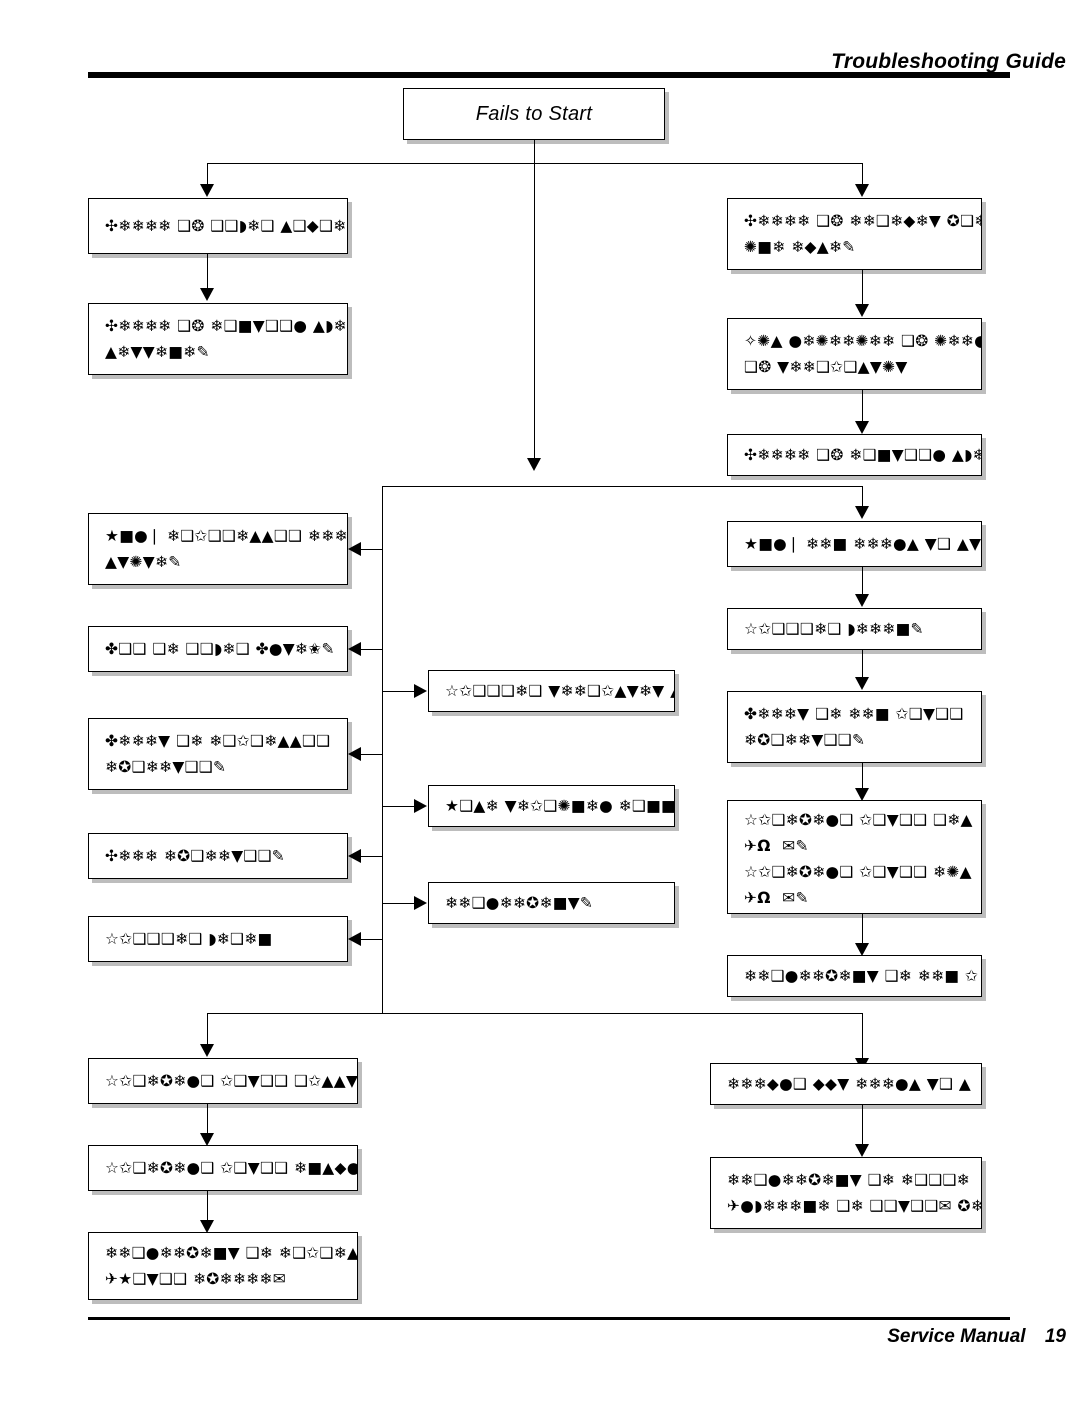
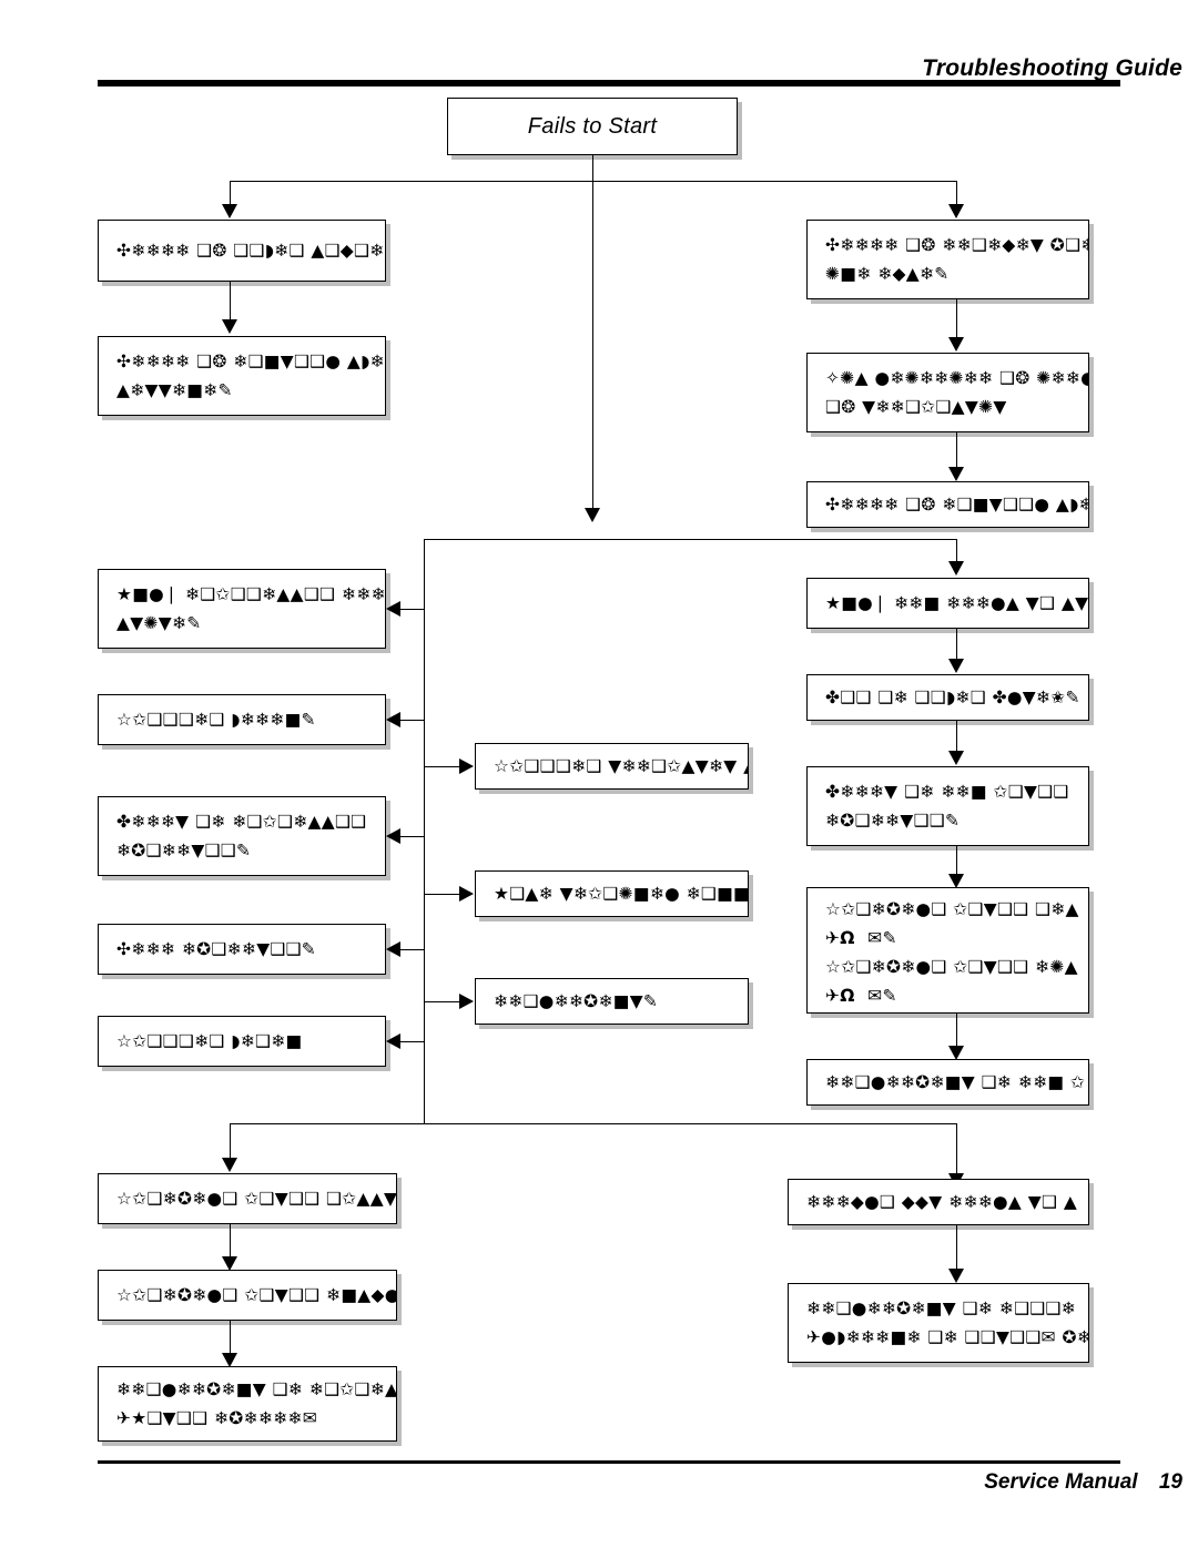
  Troubleshooting Guide
  Fails to Start
  ✣❄❄❄❄ ❑❂ ❑❑◗❄❑ ▲❑◆❑❄
  ✣❄❄❄❄ ❑❂ ❄❑■▼❑❑● ▲◗❄
  ▲❄▼▼❄■❄✎
  ✣❄❄❄❄ ❑❂ ❄❄❑❄◆❄▼ ✪❑❄
  ✺■❄ ❄◆▲❄✎
  ✧✺▲ ●❄✺❄❄✺❄❄ ❑❂ ✺❄❄●
  ❑❂ ▼❄❄❑✩❑▲▼✺▼
  ✣❄❄❄❄ ❑❂ ❄❑■▼❑❑● ▲◗❄
  ★■●❘ ❄❑✩❑❑❄▲▲❑❑ ❄❄❄
  ▲▼✺▼❄✎
- ✤❑❑ ❑❄ ❑❑◗❄❑ ✤●▼❄✬✎
+ ☆✩❑❑❑❄❑ ◗❄❄❄■✎
  ✤❄❄❄▼ ❑❄ ❄❑✩❑❄▲▲❑❑
  ❄✪❑❄❄▼❑❑✎
  ✣❄❄❄ ❄✪❑❄❄▼❑❑✎
  ☆✩❑❑❑❄❑ ◗❄❑❄■
  ☆✩❑❑❑❄❑ ▼❄❄❑✩▲▼❄▼
  ★❑▲❄ ▼❄✩❑✺■❄● ❄❑■■
  ❄❄❑●❄❄✪❄■▼✎
  ★■●❘ ❄❄■ ❄❄❄●▲ ▼❑ ▲▼
- ☆✩❑❑❑❄❑ ◗❄❄❄■✎
+ ✤❑❑ ❑❄ ❑❑◗❄❑ ✤●▼❄✬✎
  ✤❄❄❄▼ ❑❄ ❄❄■ ✩❑▼❑❑
  ❄✪❑❄❄▼❑❑✎
  ☆✩❑❄✪❄●❑ ✩❑▼❑❑ ❑❄▲
  ✈Ω ✉✎
  ☆✩❑❄✪❄●❑ ✩❑▼❑❑ ❄✺▲
  ✈Ω ✉✎
  ❄❄❑●❄❄✪❄■▼ ❑❄ ❄❄■ ✩
  ☆✩❑❄✪❄●❑ ✩❑▼❑❑ ❑✩▲▲▼
  ☆✩❑❄✪❄●❑ ✩❑▼❑❑ ❄■▲◆●
  ❄❄❑●❄❄✪❄■▼ ❑❄ ❄❑✩❑❄▲
  ✈★❑▼❑❑ ❄✪❄❄❄❄✉
  ❄❄❄◆●❑ ◆◆▼ ❄❄❄●▲ ▼❑ ▲
  ❄❄❑●❄❄✪❄■▼ ❑❄ ❄❑❑❑❄
  ✈●◗❄❄❄■❄ ❑❄ ❑❑▼❑❑✉ ✪❄
  Service Manual 19
